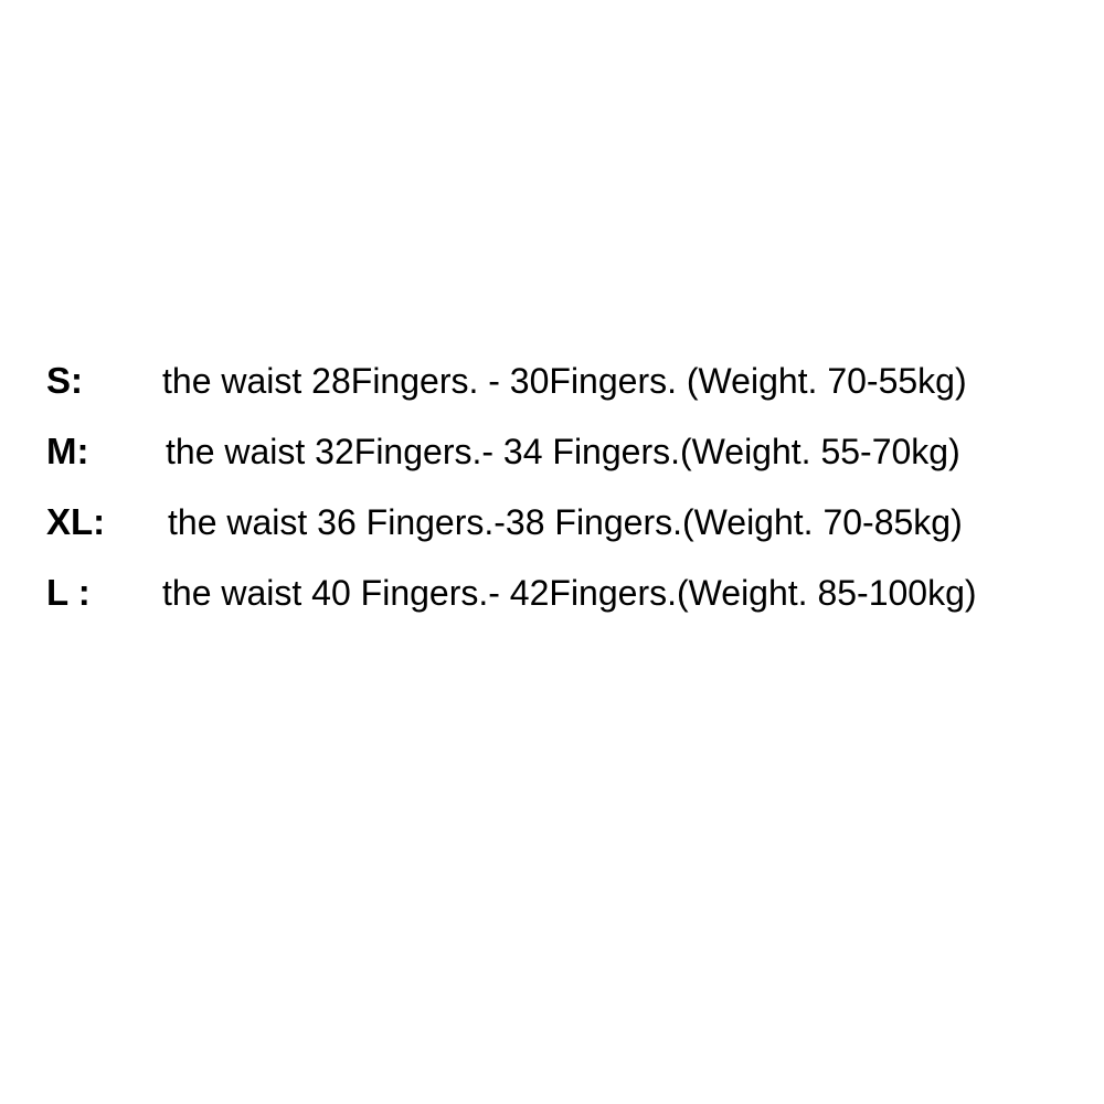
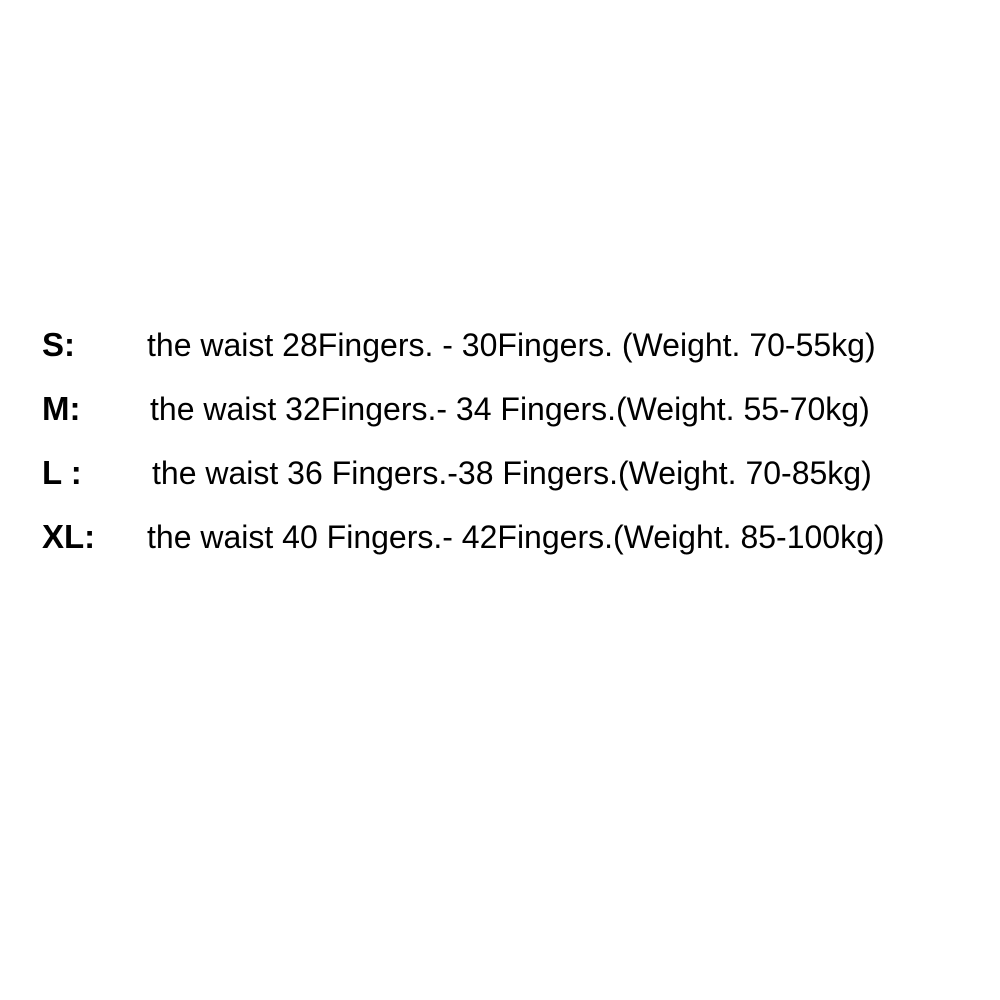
  S:
  the waist 28Fingers. - 30Fingers. (Weight. 70-55kg)
  M:
  the waist 32Fingers.- 34 Fingers.(Weight. 55-70kg)
- XL:
+ L :
  the waist 36 Fingers.-38 Fingers.(Weight. 70-85kg)
- L :
+ XL:
  the waist 40 Fingers.- 42Fingers.(Weight. 85-100kg)
